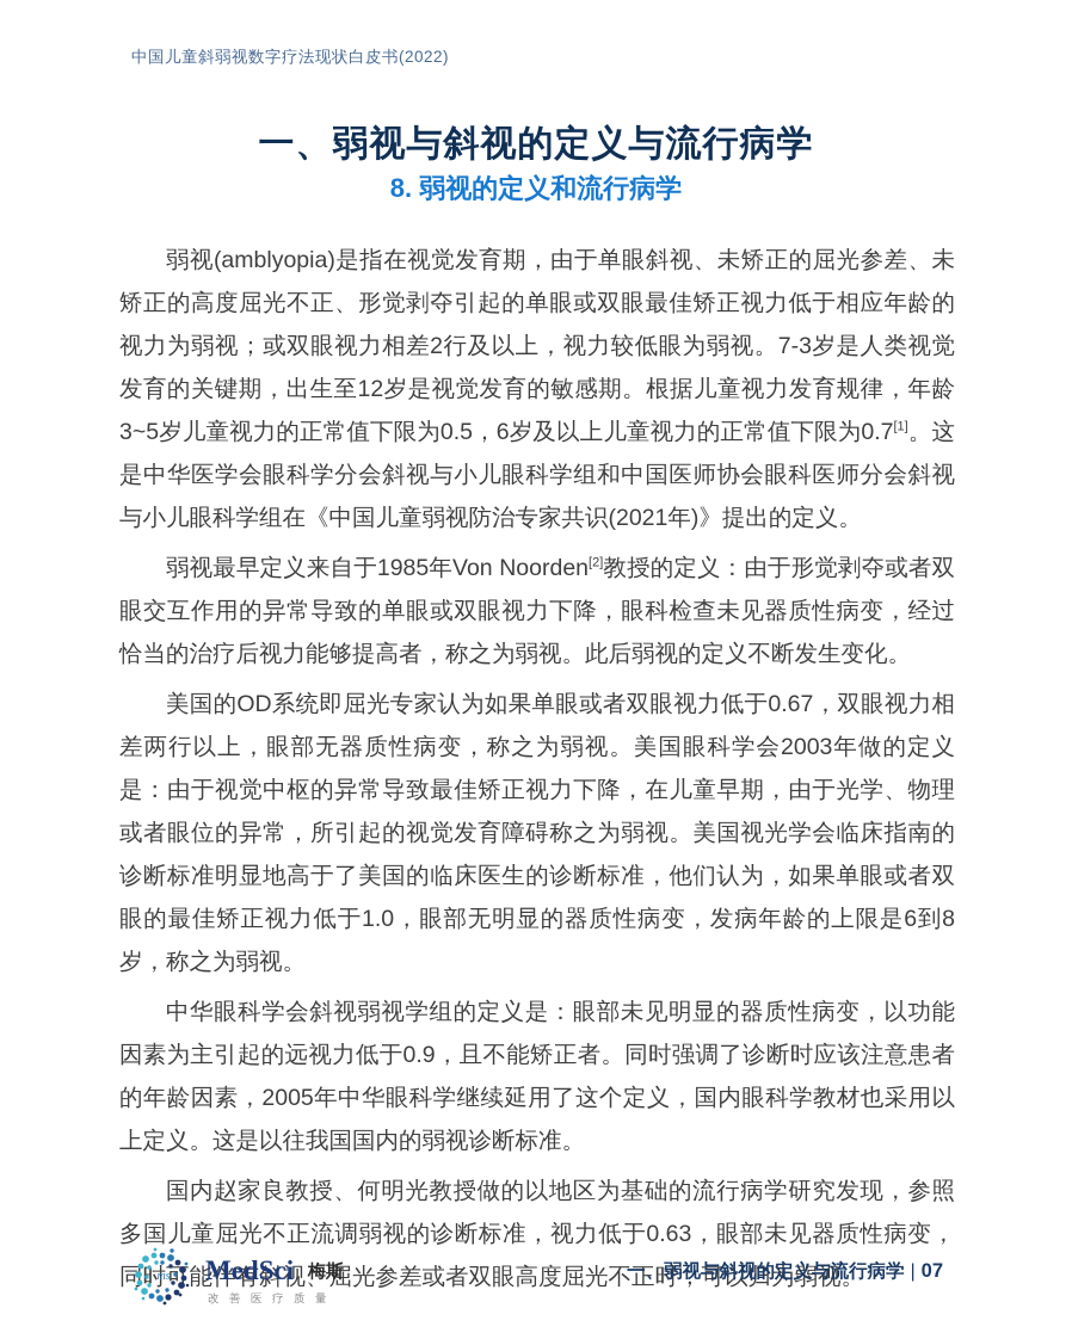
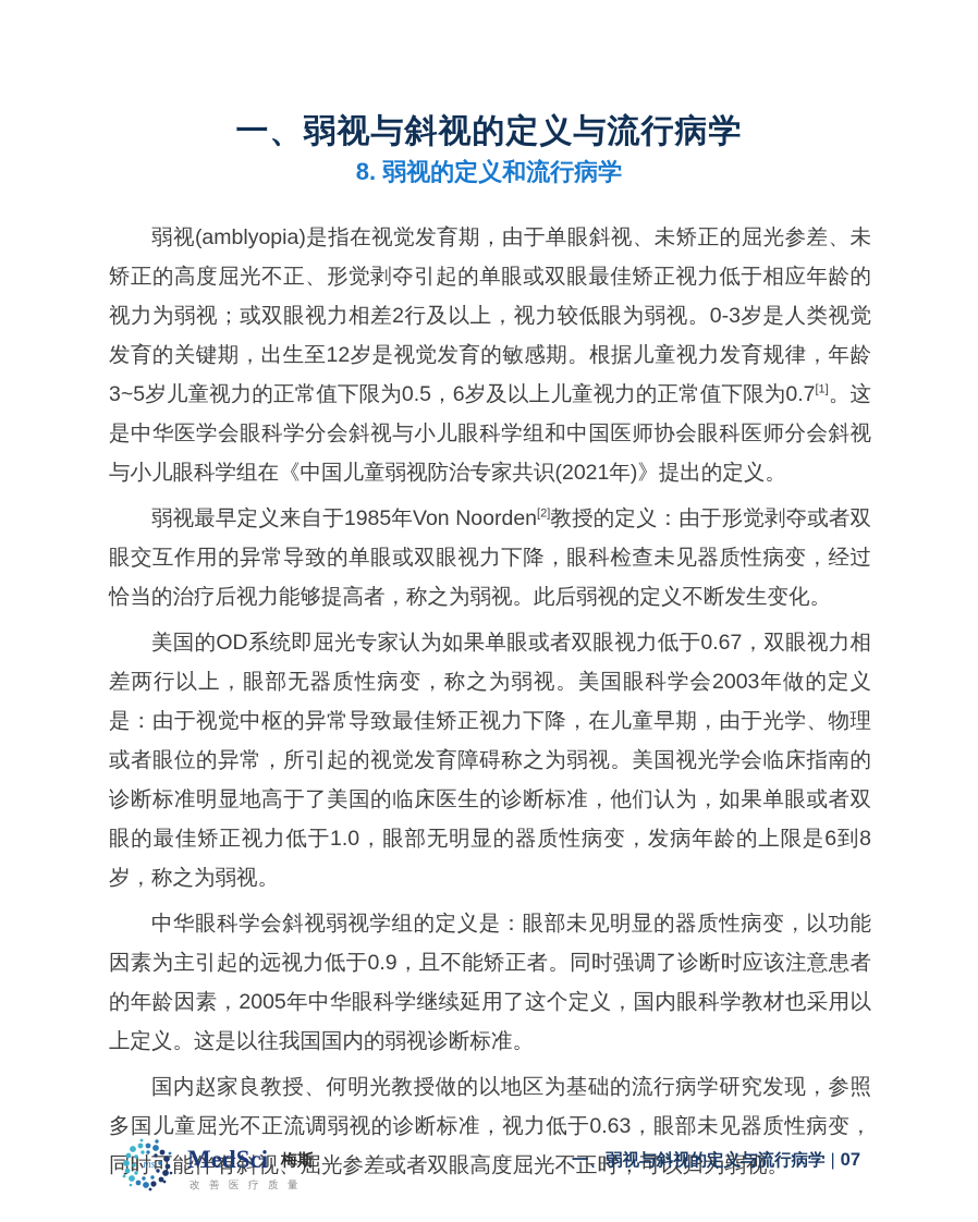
- 中国儿童斜弱视数字疗法现状白皮书(2022)
  一、弱视与斜视的定义与流行病学
  8. 弱视的定义和流行病学
- 弱视(amblyopia)是指在视觉发育期，由于单眼斜视、未矫正的屈光参差、未矫正的高度屈光不正、形觉剥夺引起的单眼或双眼最佳矫正视力低于相应年龄的视力为弱视；或双眼视力相差2行及以上，视力较低眼为弱视。7-3岁是人类视觉发育的关键期，出生至12岁是视觉发育的敏感期。根据儿童视力发育规律，年龄3~5岁儿童视力的正常值下限为0.5，6岁及以上儿童视力的正常值下限为0.7[1]。这是中华医学会眼科学分会斜视与小儿眼科学组和中国医师协会眼科医师分会斜视与小儿眼科学组在《中国儿童弱视防治专家共识(2021年)》提出的定义。
+ 弱视(amblyopia)是指在视觉发育期，由于单眼斜视、未矫正的屈光参差、未矫正的高度屈光不正、形觉剥夺引起的单眼或双眼最佳矫正视力低于相应年龄的视力为弱视；或双眼视力相差2行及以上，视力较低眼为弱视。0-3岁是人类视觉发育的关键期，出生至12岁是视觉发育的敏感期。根据儿童视力发育规律，年龄3~5岁儿童视力的正常值下限为0.5，6岁及以上儿童视力的正常值下限为0.7[1]。这是中华医学会眼科学分会斜视与小儿眼科学组和中国医师协会眼科医师分会斜视与小儿眼科学组在《中国儿童弱视防治专家共识(2021年)》提出的定义。
  弱视最早定义来自于1985年Von Noorden[2]教授的定义：由于形觉剥夺或者双眼交互作用的异常导致的单眼或双眼视力下降，眼科检查未见器质性病变，经过恰当的治疗后视力能够提高者，称之为弱视。此后弱视的定义不断发生变化。
  美国的OD系统即屈光专家认为如果单眼或者双眼视力低于0.67，双眼视力相差两行以上，眼部无器质性病变，称之为弱视。美国眼科学会2003年做的定义是：由于视觉中枢的异常导致最佳矫正视力下降，在儿童早期，由于光学、物理或者眼位的异常，所引起的视觉发育障碍称之为弱视。美国视光学会临床指南的诊断标准明显地高于了美国的临床医生的诊断标准，他们认为，如果单眼或者双眼的最佳矫正视力低于1.0，眼部无明显的器质性病变，发病年龄的上限是6到8岁，称之为弱视。
  中华眼科学会斜视弱视学组的定义是：眼部未见明显的器质性病变，以功能因素为主引起的远视力低于0.9，且不能矫正者。同时强调了诊断时应该注意患者的年龄因素，2005年中华眼科学继续延用了这个定义，国内眼科学教材也采用以上定义。这是以往我国国内的弱视诊断标准。
  国内赵家良教授、何明光教授做的以地区为基础的流行病学研究发现，参照多国儿童屈光不正流调弱视的诊断标准，视力低于0.63，眼部未见器质性病变，同时可能伴有斜视、屈光参差或者双眼高度屈光不正时，可以归为弱视。
  ms
  MedSci
  梅斯
  改善医疗质量
  一、弱视与斜视的定义与流行病学
  |
  07
